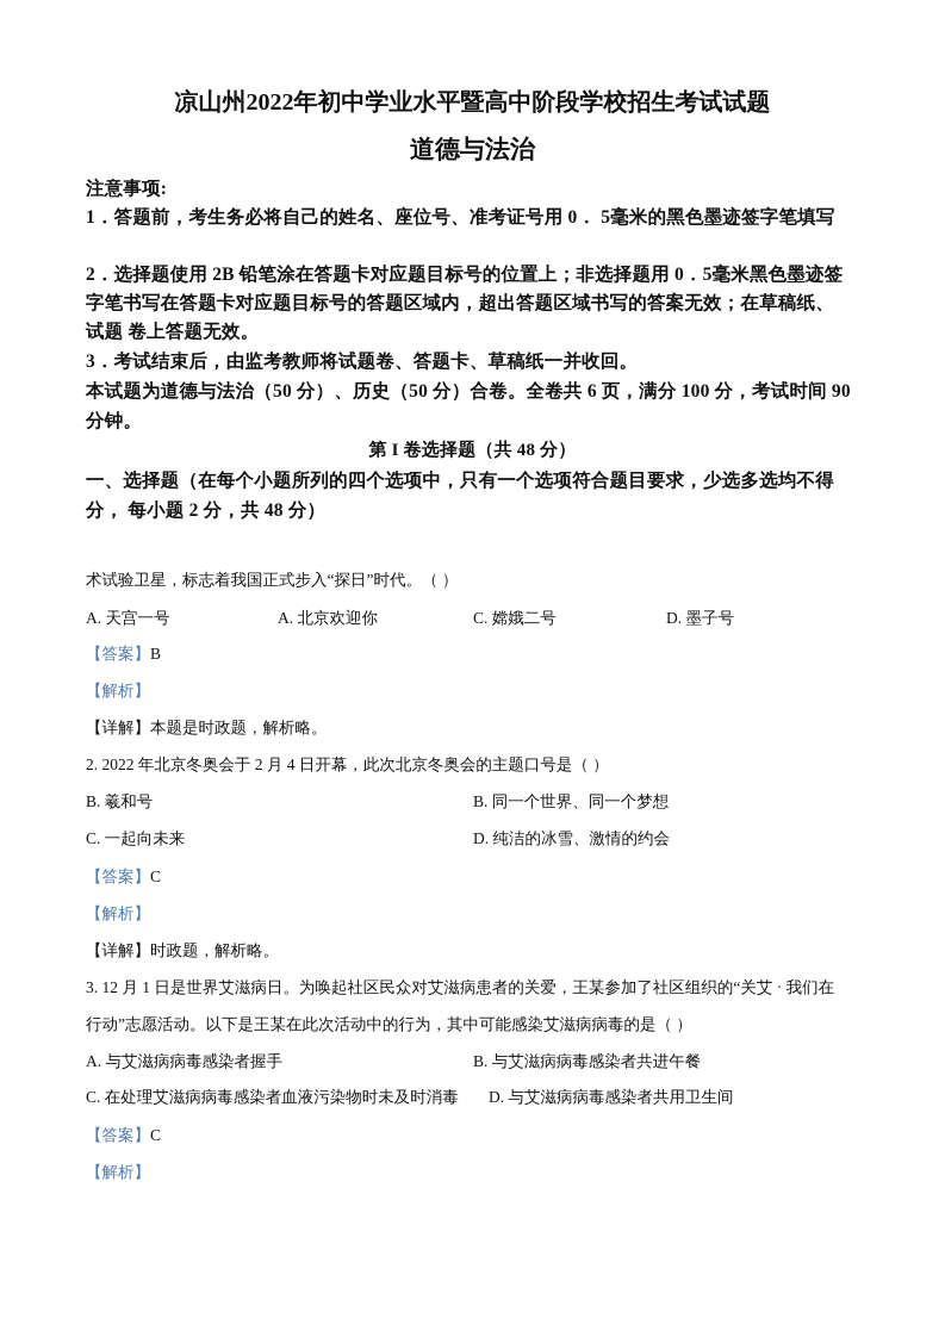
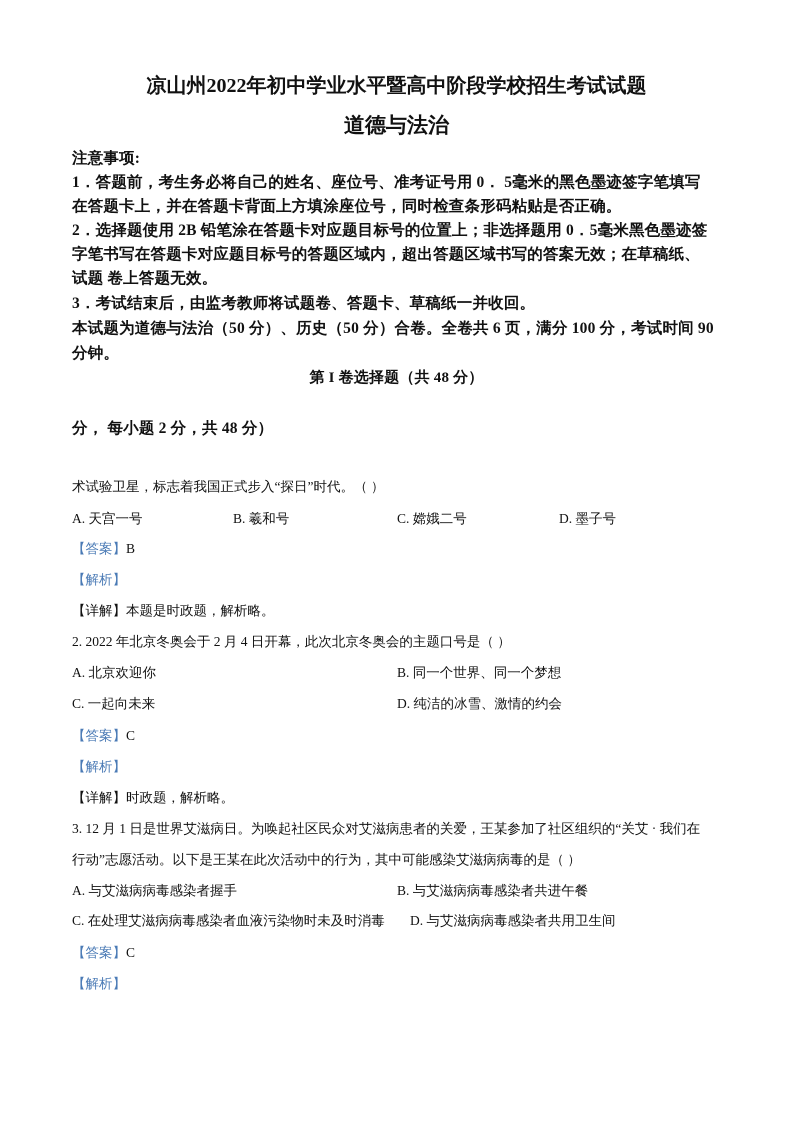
  凉山州2022年初中学业水平暨高中阶段学校招生考试试题
  道德与法治
  注意事项:
  1．答题前，考生务必将自己的姓名、座位号、准考证号用 0． 5毫米的黑色墨迹签字笔填写
+ 在答题卡上，并在答题卡背面上方填涂座位号，同时检查条形码粘贴是否正确。
  2．选择题使用 2B 铅笔涂在答题卡对应题目标号的位置上；非选择题用 0．5毫米黑色墨迹签
  字笔书写在答题卡对应题目标号的答题区域内，超出答题区域书写的答案无效；在草稿纸、
  试题 卷上答题无效。
  3．考试结束后，由监考教师将试题卷、答题卡、草稿纸一并收回。
  本试题为道德与法治（50 分）、历史（50 分）合卷。全卷共 6 页，满分 100 分，考试时间 90
  分钟。
  第 I 卷选择题（共 48 分）
- 一、选择题（在每个小题所列的四个选项中，只有一个选项符合题目要求，少选多选均不得
  分， 每小题 2 分，共 48 分）
  术试验卫星，标志着我国正式步入“探日”时代。（ ）
  A. 天宫一号
- A. 北京欢迎你
+ B. 羲和号
  C. 嫦娥二号
  D. 墨子号
  【答案】B
  【解析】
  【详解】本题是时政题，解析略。
  2. 2022 年北京冬奥会于 2 月 4 日开幕，此次北京冬奥会的主题口号是（ ）
- B. 羲和号
+ A. 北京欢迎你
  B. 同一个世界、同一个梦想
  C. 一起向未来
  D. 纯洁的冰雪、激情的约会
  【答案】C
  【解析】
  【详解】时政题，解析略。
  3. 12 月 1 日是世界艾滋病日。为唤起社区民众对艾滋病患者的关爱，王某参加了社区组织的“关艾 · 我们在
  行动”志愿活动。以下是王某在此次活动中的行为，其中可能感染艾滋病病毒的是（ ）
  A. 与艾滋病病毒感染者握手
  B. 与艾滋病病毒感染者共进午餐
  C. 在处理艾滋病病毒感染者血液污染物时未及时消毒
  D. 与艾滋病病毒感染者共用卫生间
  【答案】C
  【解析】
